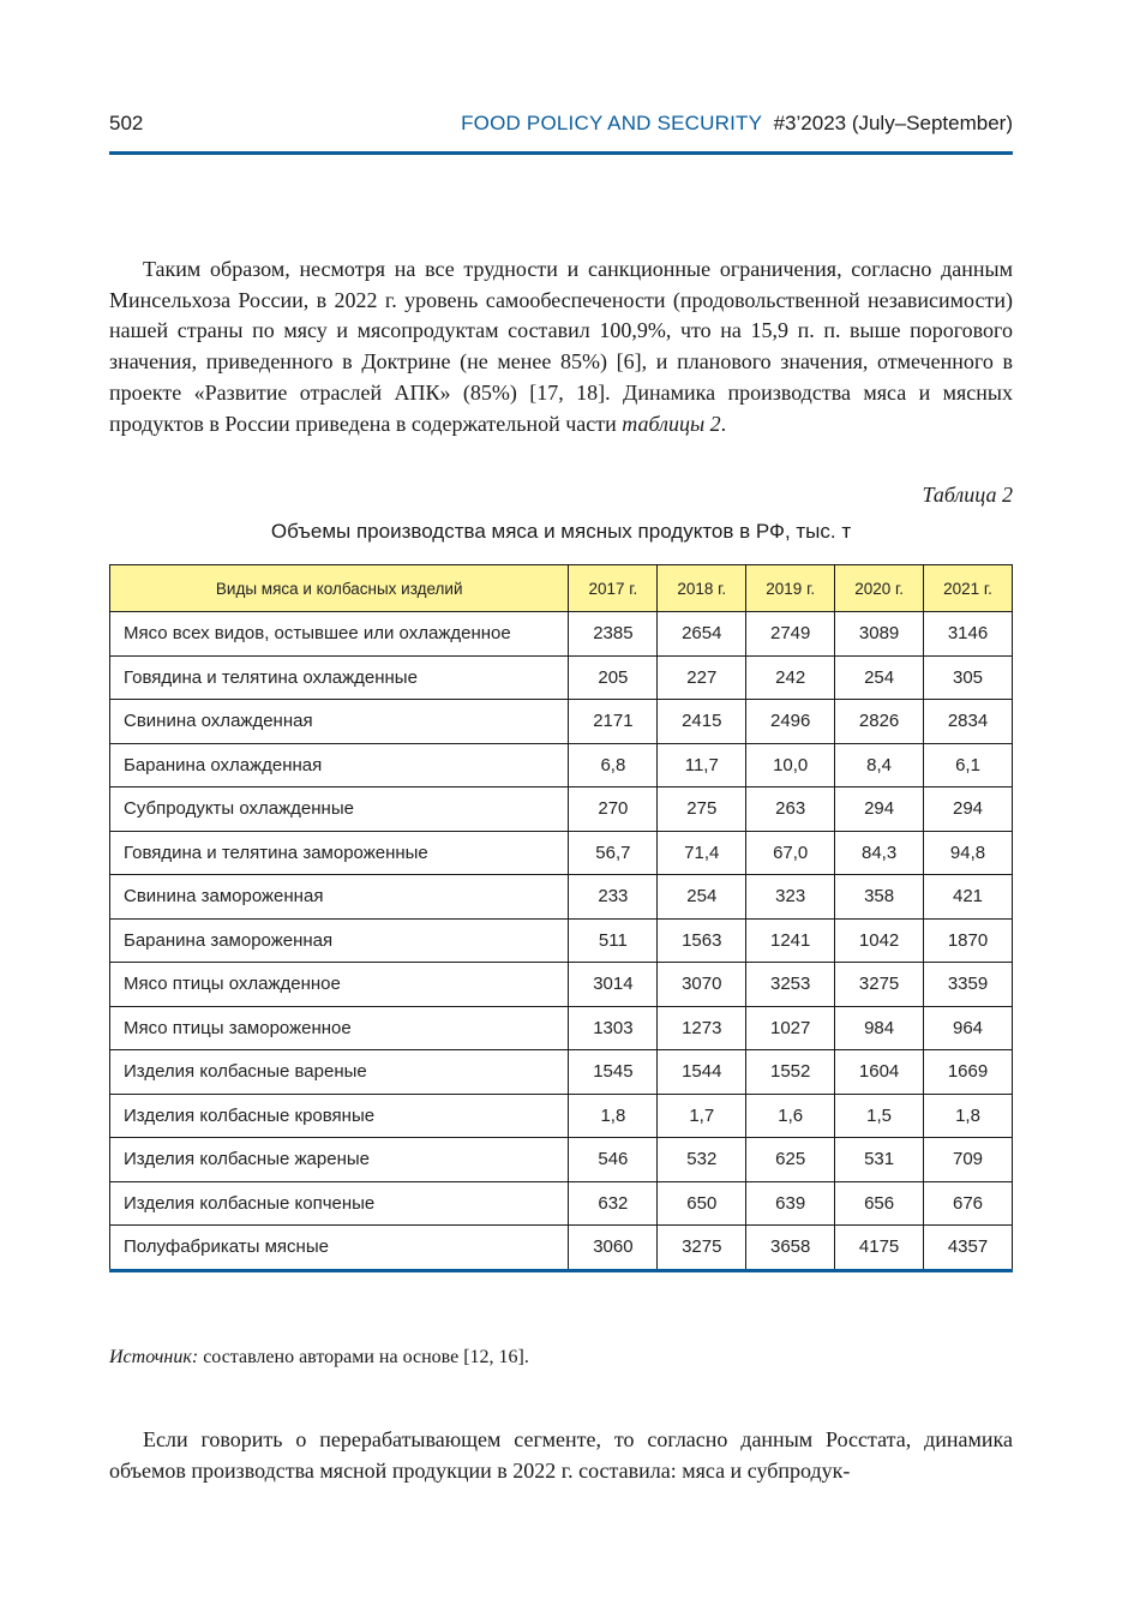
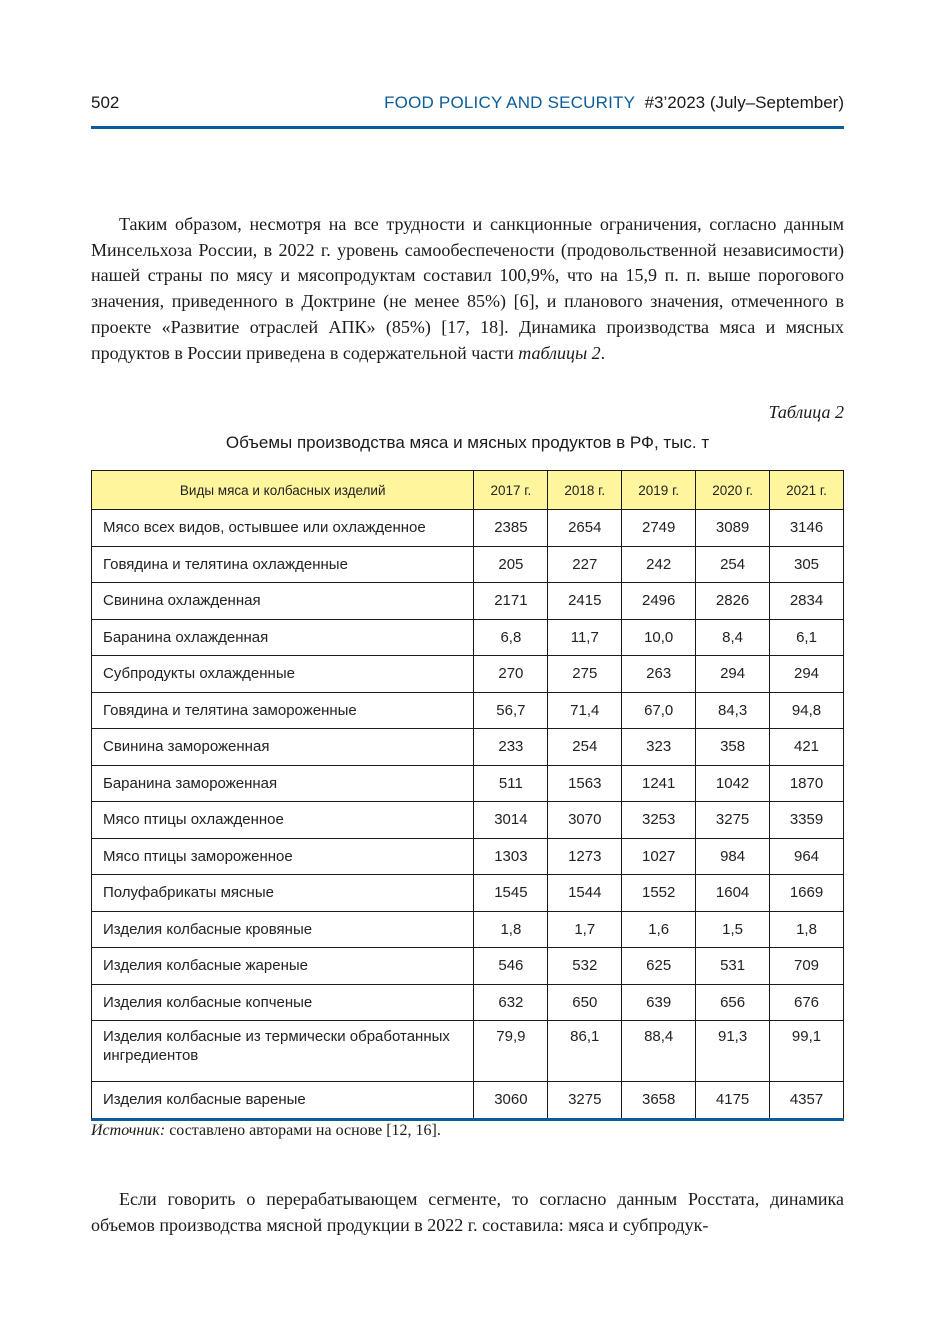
  502
  FOOD POLICY AND SECURITY #3’2023 (July–September)
  Таким образом, несмотря на все трудности и санкционные ограничения, согласно данным Минсельхоза России, в 2022 г. уровень самообеспечености (продовольственной независимости) нашей страны по мясу и мясопродуктам составил 100,9%, что на 15,9 п. п. выше порогового значения, приведенного в Доктрине (не менее 85%) [6], и планового значения, отмеченного в проекте «Развитие отраслей АПК» (85%) [17, 18]. Динамика производства мяса и мясных продуктов в России приведена в содержательной части таблицы 2.
  Таблица 2
  Объемы производства мяса и мясных продуктов в РФ, тыс. т
  Виды мяса и колбасных изделий	2017 г.	2018 г.	2019 г.	2020 г.	2021 г.
  Мясо всех видов, остывшее или охлажденное	2385	2654	2749	3089	3146
  Говядина и телятина охлажденные	205	227	242	254	305
  Свинина охлажденная	2171	2415	2496	2826	2834
  Баранина охлажденная	6,8	11,7	10,0	8,4	6,1
  Субпродукты охлажденные	270	275	263	294	294
  Говядина и телятина замороженные	56,7	71,4	67,0	84,3	94,8
  Свинина замороженная	233	254	323	358	421
  Баранина замороженная	511	1563	1241	1042	1870
  Мясо птицы охлажденное	3014	3070	3253	3275	3359
  Мясо птицы замороженное	1303	1273	1027	984	964
- Изделия колбасные вареные	1545	1544	1552	1604	1669
+ Полуфабрикаты мясные	1545	1544	1552	1604	1669
  Изделия колбасные кровяные	1,8	1,7	1,6	1,5	1,8
  Изделия колбасные жареные	546	532	625	531	709
  Изделия колбасные копченые	632	650	639	656	676
+ Изделия колбасные из термически обработанных ингредиентов	79,9	86,1	88,4	91,3	99,1
- Полуфабрикаты мясные	3060	3275	3658	4175	4357
+ Изделия колбасные вареные	3060	3275	3658	4175	4357
  Источник: составлено авторами на основе [12, 16].
  Если говорить о перерабатывающем сегменте, то согласно данным Росстата, динамика объемов производства мясной продукции в 2022 г. составила: мяса и субпродук-
